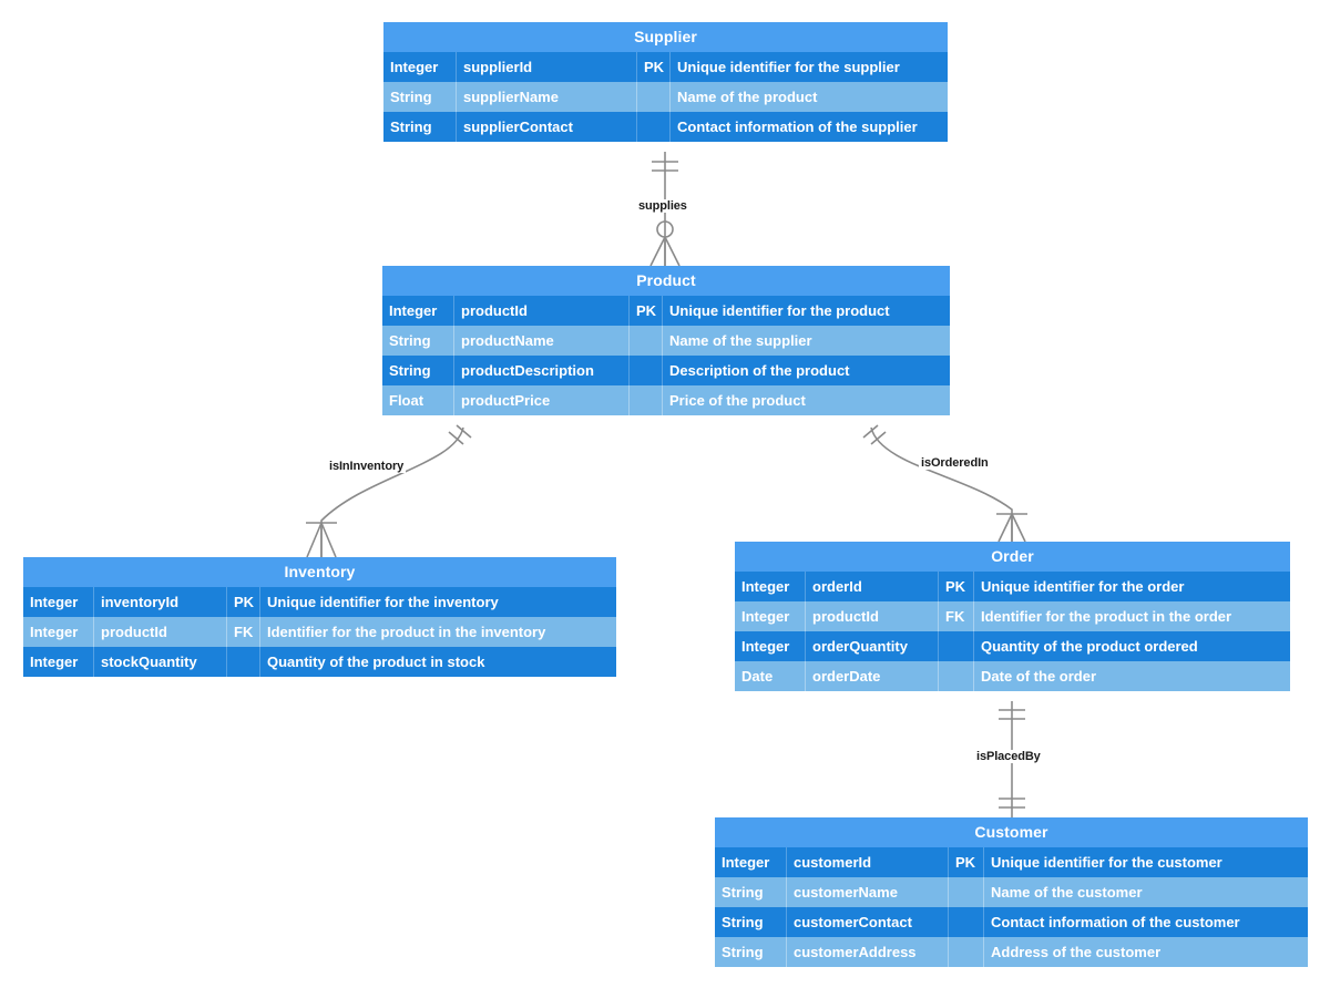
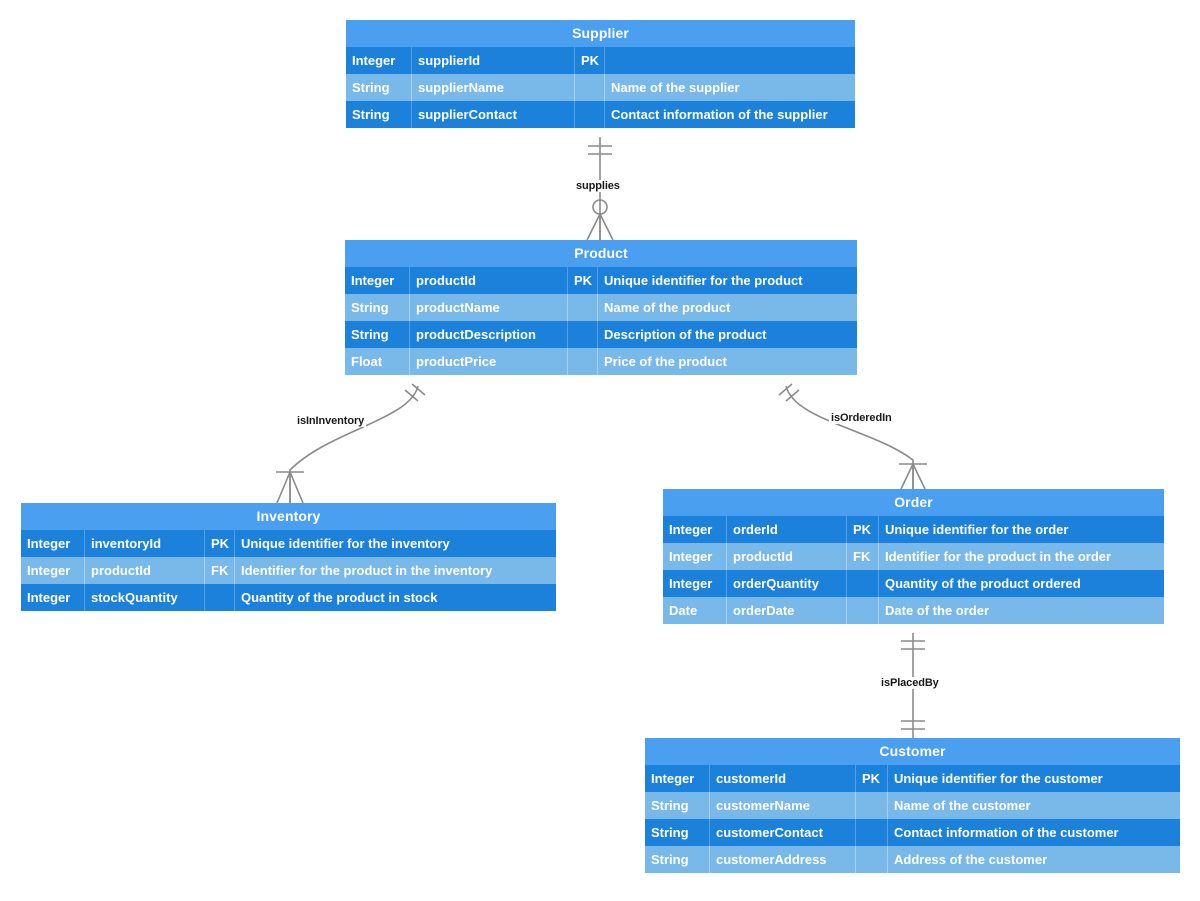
  supplies
  isInInventory
  isOrderedIn
  isPlacedBy
  Supplier
  Integer
  supplierId
  PK
- Unique identifier for the supplier
  String
  supplierName
- Name of the product
+ Name of the supplier
  String
  supplierContact
  Contact information of the supplier
  Product
  Integer
  productId
  PK
  Unique identifier for the product
  String
  productName
- Name of the supplier
+ Name of the product
  String
  productDescription
  Description of the product
  Float
  productPrice
  Price of the product
  Inventory
  Integer
  inventoryId
  PK
  Unique identifier for the inventory
  Integer
  productId
  FK
  Identifier for the product in the inventory
  Integer
  stockQuantity
  Quantity of the product in stock
  Order
  Integer
  orderId
  PK
  Unique identifier for the order
  Integer
  productId
  FK
  Identifier for the product in the order
  Integer
  orderQuantity
  Quantity of the product ordered
  Date
  orderDate
  Date of the order
  Customer
  Integer
  customerId
  PK
  Unique identifier for the customer
  String
  customerName
  Name of the customer
  String
  customerContact
  Contact information of the customer
  String
  customerAddress
  Address of the customer
